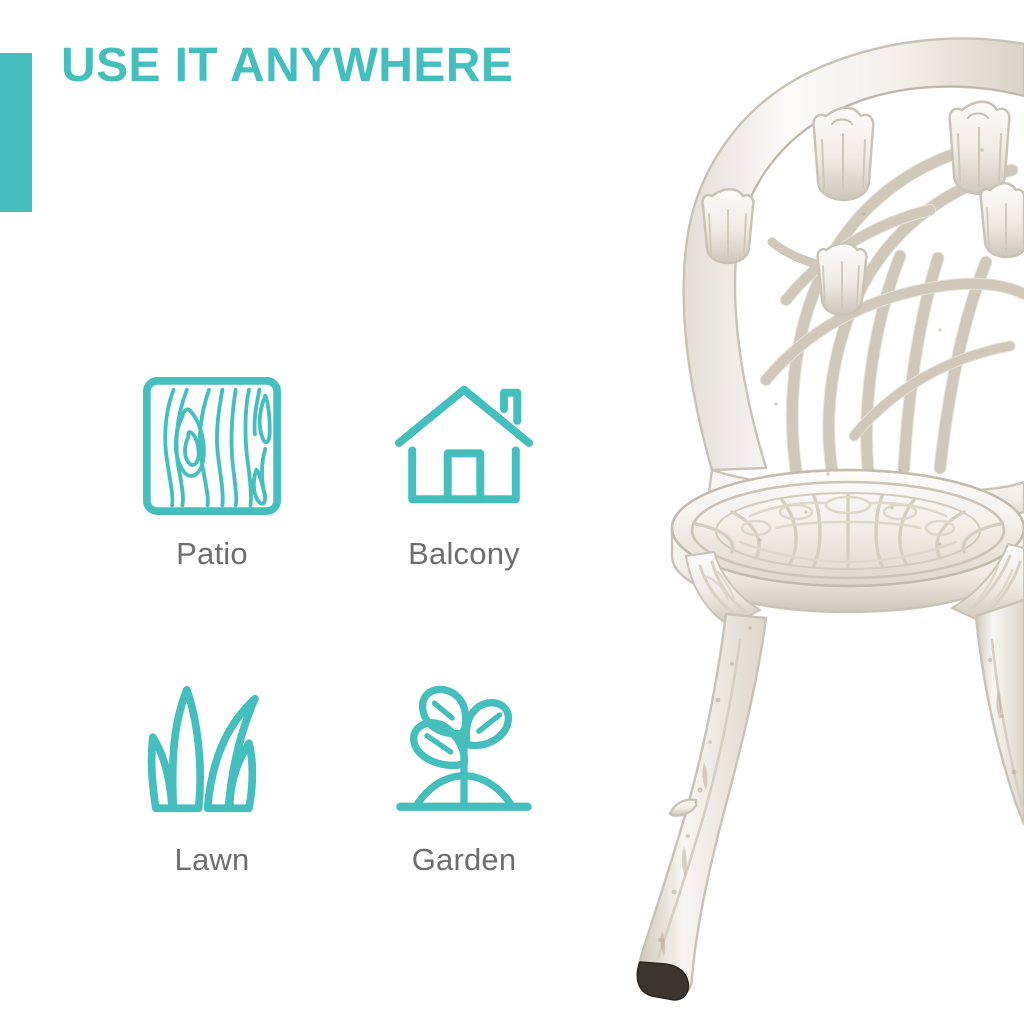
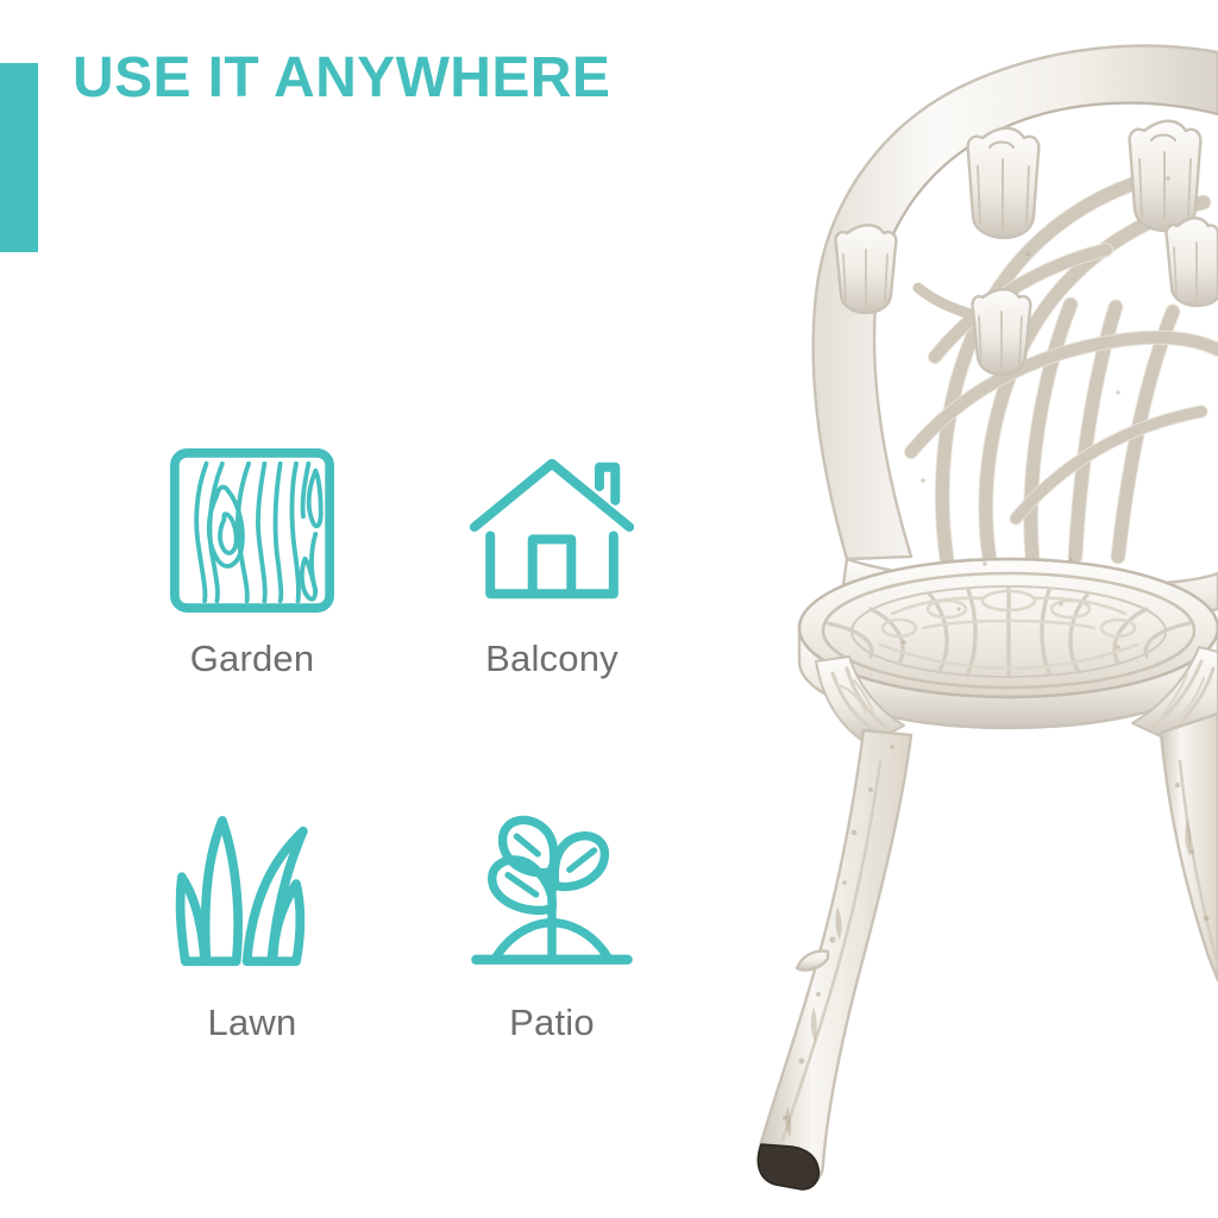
  USE IT ANYWHERE
- Patio
+ Garden
  Balcony
  Lawn
- Garden
+ Patio
